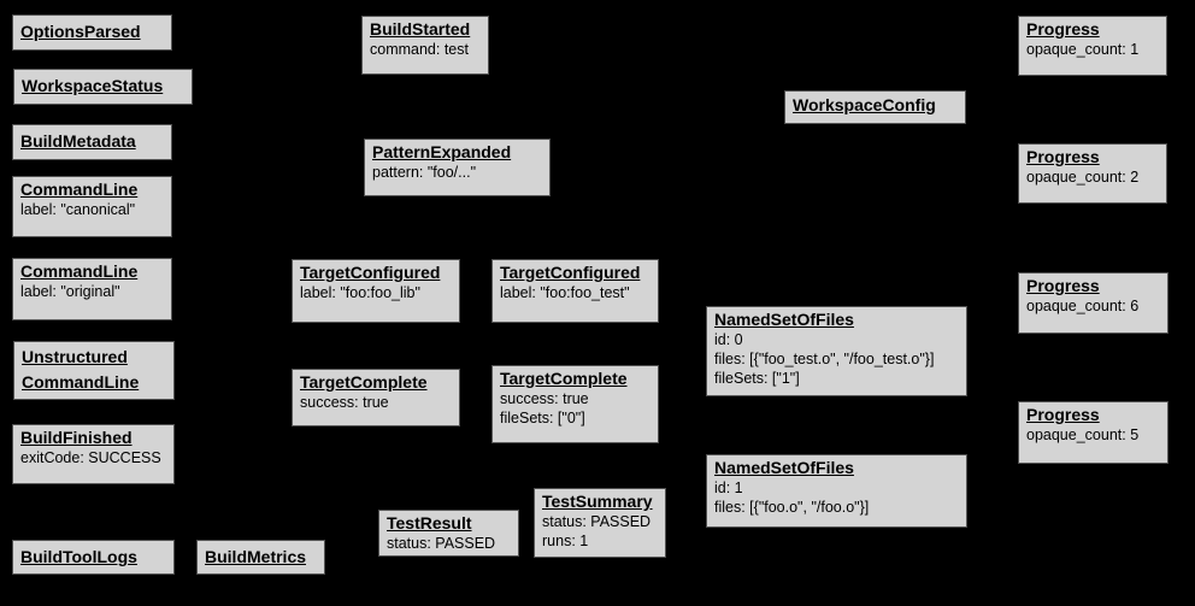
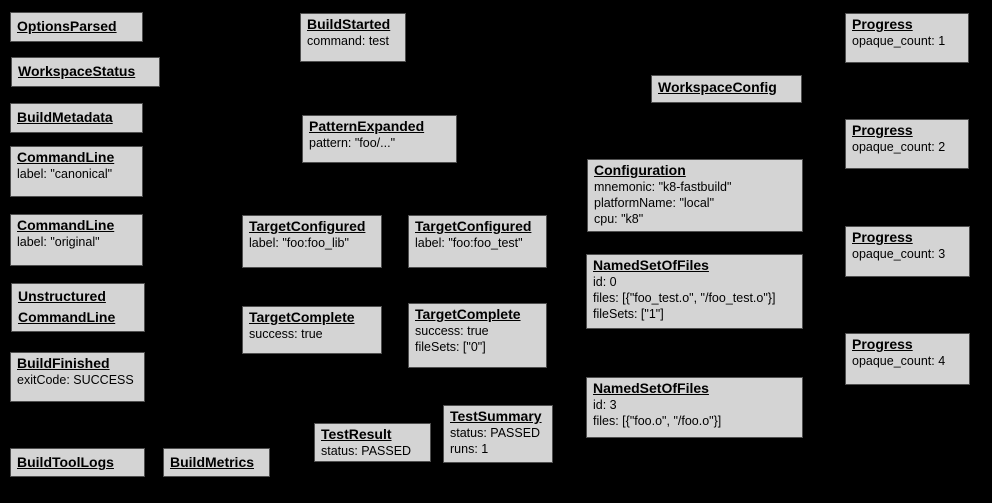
  OptionsParsed
  WorkspaceStatus
  BuildMetadata
  CommandLine
  label: "canonical"
  CommandLine
  label: "original"
  Unstructured
  CommandLine
  BuildFinished
  exitCode: SUCCESS
  BuildToolLogs
  BuildMetrics
  BuildStarted
  command: test
  PatternExpanded
  pattern: "foo/..."
  TargetConfigured
  label: "foo:foo_lib"
  TargetConfigured
  label: "foo:foo_test"
  TargetComplete
  success: true
  TargetComplete
  success: true
  fileSets: ["0"]
  TestResult
  status: PASSED
  TestSummary
  status: PASSED
  runs: 1
  WorkspaceConfig
+ Configuration
+ mnemonic: "k8-fastbuild"
+ platformName: "local"
+ cpu: "k8"
  NamedSetOfFiles
  id: 0
  files: [{"foo_test.o", "/foo_test.o"}]
  fileSets: ["1"]
  NamedSetOfFiles
- id: 1
+ id: 3
  files: [{"foo.o", "/foo.o"}]
  Progress
  opaque_count: 1
  Progress
  opaque_count: 2
  Progress
- opaque_count: 6
+ opaque_count: 3
  Progress
- opaque_count: 5
+ opaque_count: 4
